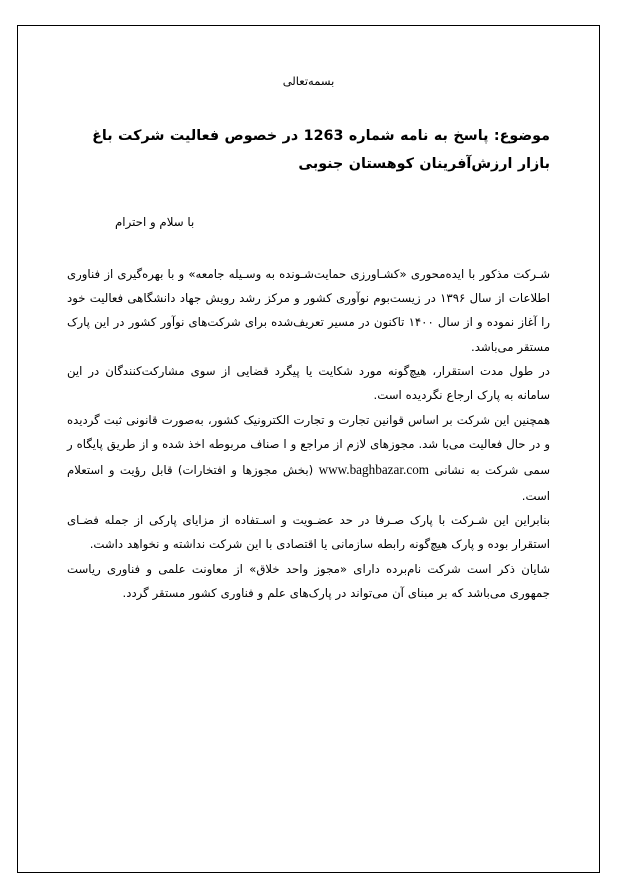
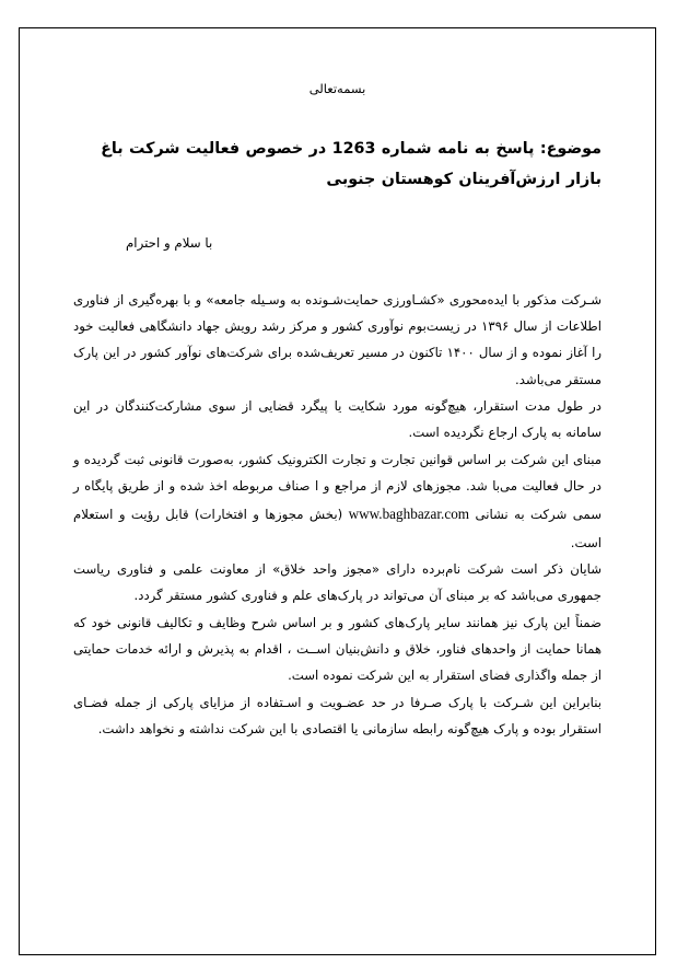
  بسمه‌تعالی
  موضوع: پاسخ به نامه شماره 1263 در خصوص فعالیت شرکت باغ بازار ارزش‌آفرینان کوهستان جنوبی
  با سلام و احترام
  شـرکت مذکور با ایده‌محوری «کشـاورزی حمایت‌شـونده به وسـیله جامعه» و با بهره‌گیری از فناوری اطلاعات از سال ۱۳۹۶ در زیست‌بوم نوآوری کشور و مرکز رشد رویش جهاد دانشگاهی فعالیت خود را آغاز نموده و از سال ۱۴۰۰ تاکنون در مسیر تعریف‌شده برای شرکت‌های نوآور کشور در این پارک مستقر می‌باشد.
  در طول مدت استقرار، هیچ‌گونه مورد شکایت یا پیگرد قضایی از سوی مشارکت‌کنندگان در این سامانه به پارک ارجاع نگردیده است.
- همچنین این شرکت بر اساس قوانین تجارت و تجارت الکترونیک کشور، به‌صورت قانونی ثبت گردیده و در حال فعالیت می‌با شد. مجوزهای لازم از مراجع و ا صناف مربوطه اخذ شده و از طریق پایگاه ر سمی شرکت به نشانی www.baghbazar.com (بخش مجوزها و افتخارات) قابل رؤیت و استعلام است.
+ مبنای این شرکت بر اساس قوانین تجارت و تجارت الکترونیک کشور، به‌صورت قانونی ثبت گردیده و در حال فعالیت می‌با شد. مجوزهای لازم از مراجع و ا صناف مربوطه اخذ شده و از طریق پایگاه ر سمی شرکت به نشانی www.baghbazar.com (بخش مجوزها و افتخارات) قابل رؤیت و استعلام است.
- بنابراین این شـرکت با پارک صـرفا در حد عضـویت و اسـتفاده از مزایای پارکی از جمله فضـای استقرار بوده و پارک هیچ‌گونه رابطه سازمانی یا اقتصادی با این شرکت نداشته و نخواهد داشت.
+ شایان ذکر است شرکت نام‌برده دارای «مجوز واحد خلاق» از معاونت علمی و فناوری ریاست جمهوری می‌باشد که بر مبنای آن می‌تواند در پارک‌های علم و فناوری کشور مستقر گردد.
+ ضمناً این پارک نیز همانند سایر پارک‌های کشور و بر اساس شرح وظایف و تکالیف قانونی خود که همانا حمایت از واحدهای فناور، خلاق و دانش‌بنیان اســت ، اقدام به پذیرش و ارائه خدمات حمایتی از جمله واگذاری فضای استقرار به این شرکت نموده است.
- شایان ذکر است شرکت نام‌برده دارای «مجوز واحد خلاق» از معاونت علمی و فناوری ریاست جمهوری می‌باشد که بر مبنای آن می‌تواند در پارک‌های علم و فناوری کشور مستقر گردد.
+ بنابراین این شـرکت با پارک صـرفا در حد عضـویت و اسـتفاده از مزایای پارکی از جمله فضـای استقرار بوده و پارک هیچ‌گونه رابطه سازمانی یا اقتصادی با این شرکت نداشته و نخواهد داشت.
